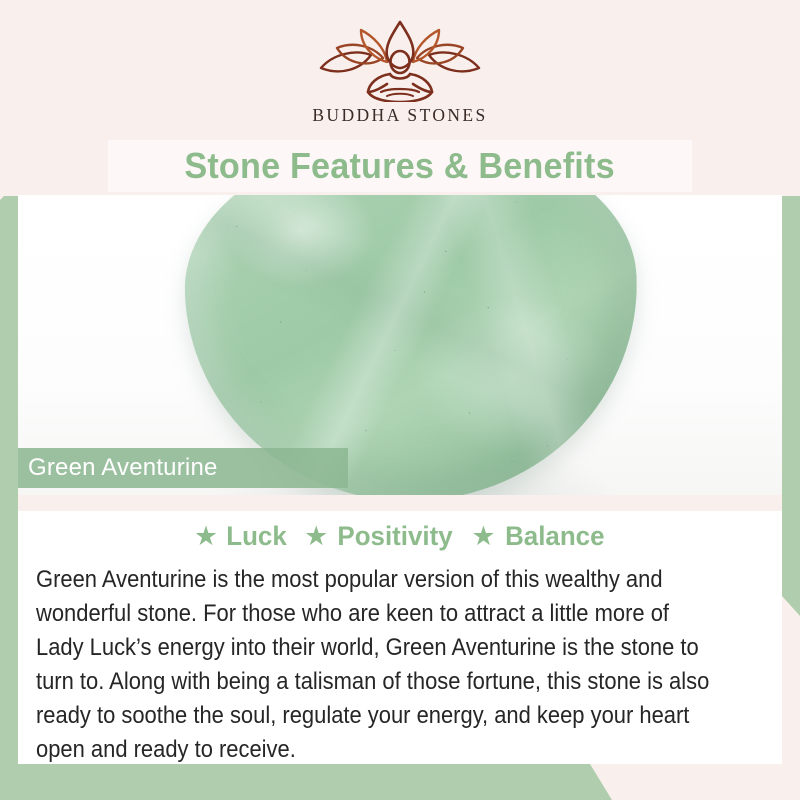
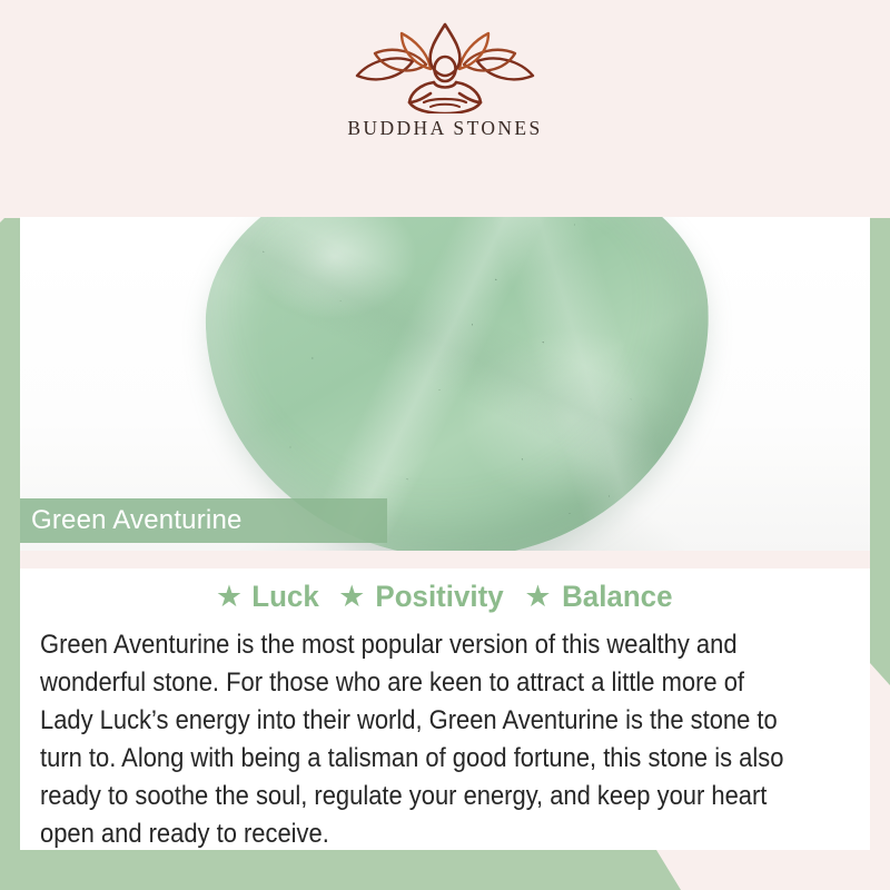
  BUDDHA STONES
- Stone Features & Benefits
  Green Aventurine
  ★
  Luck
  ★
  Positivity
  ★
  Balance
- Green Aventurine is the most popular version of this wealthy and wonderful stone. For those who are keen to attract a little more of Lady Luck’s energy into their world, Green Aventurine is the stone to turn to. Along with being a talisman of those fortune, this stone is also ready to soothe the soul, regulate your energy, and keep your heart open and ready to receive.
+ Green Aventurine is the most popular version of this wealthy and wonderful stone. For those who are keen to attract a little more of Lady Luck’s energy into their world, Green Aventurine is the stone to turn to. Along with being a talisman of good fortune, this stone is also ready to soothe the soul, regulate your energy, and keep your heart open and ready to receive.
